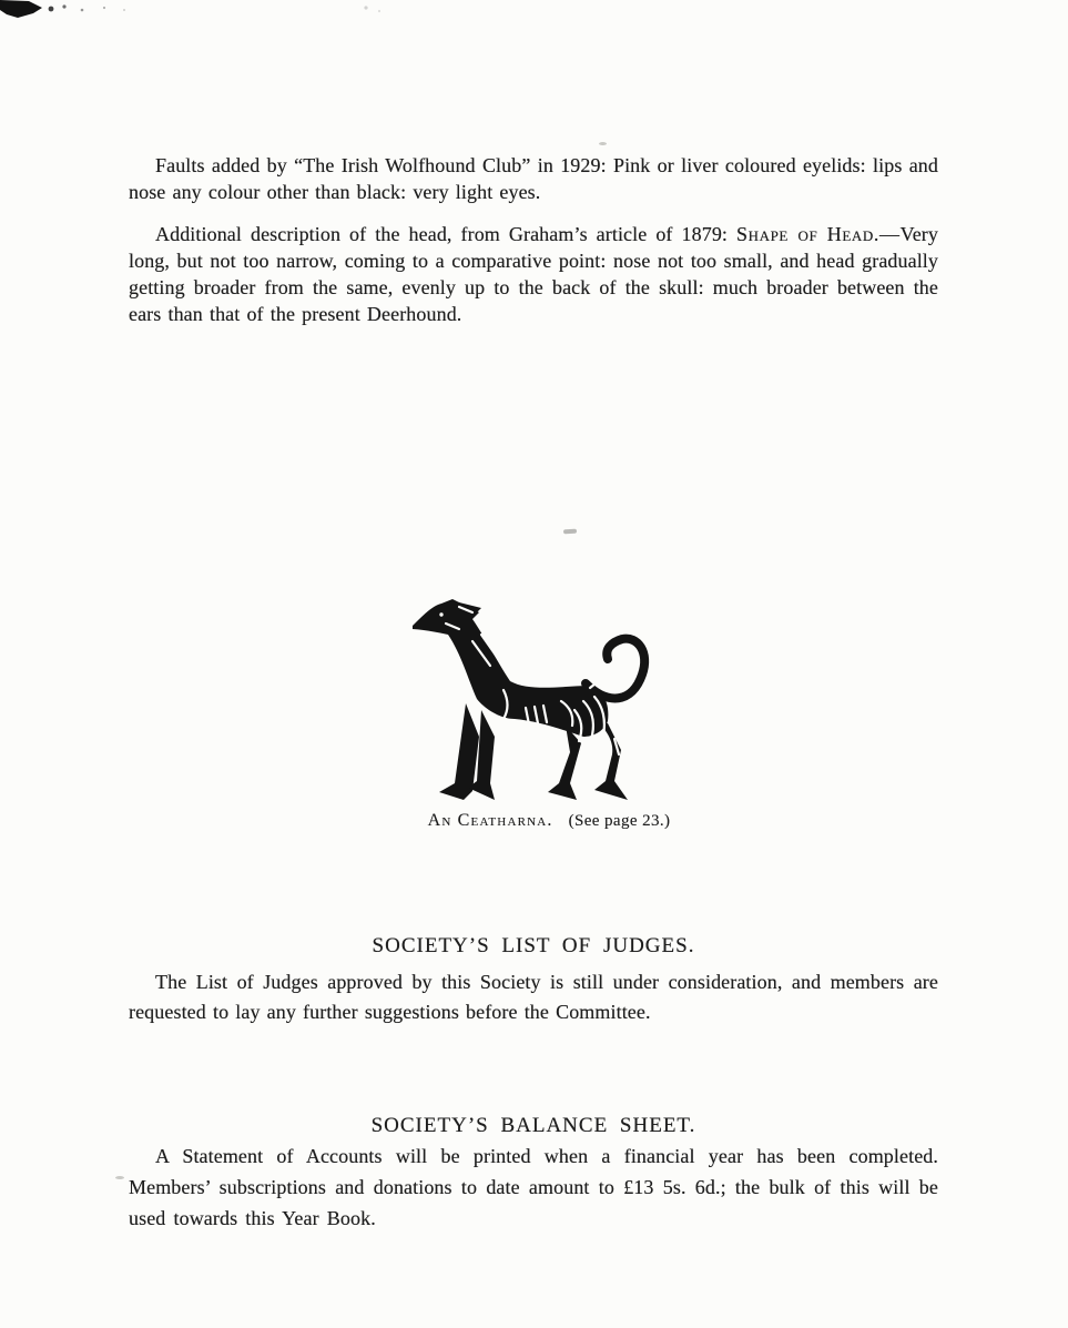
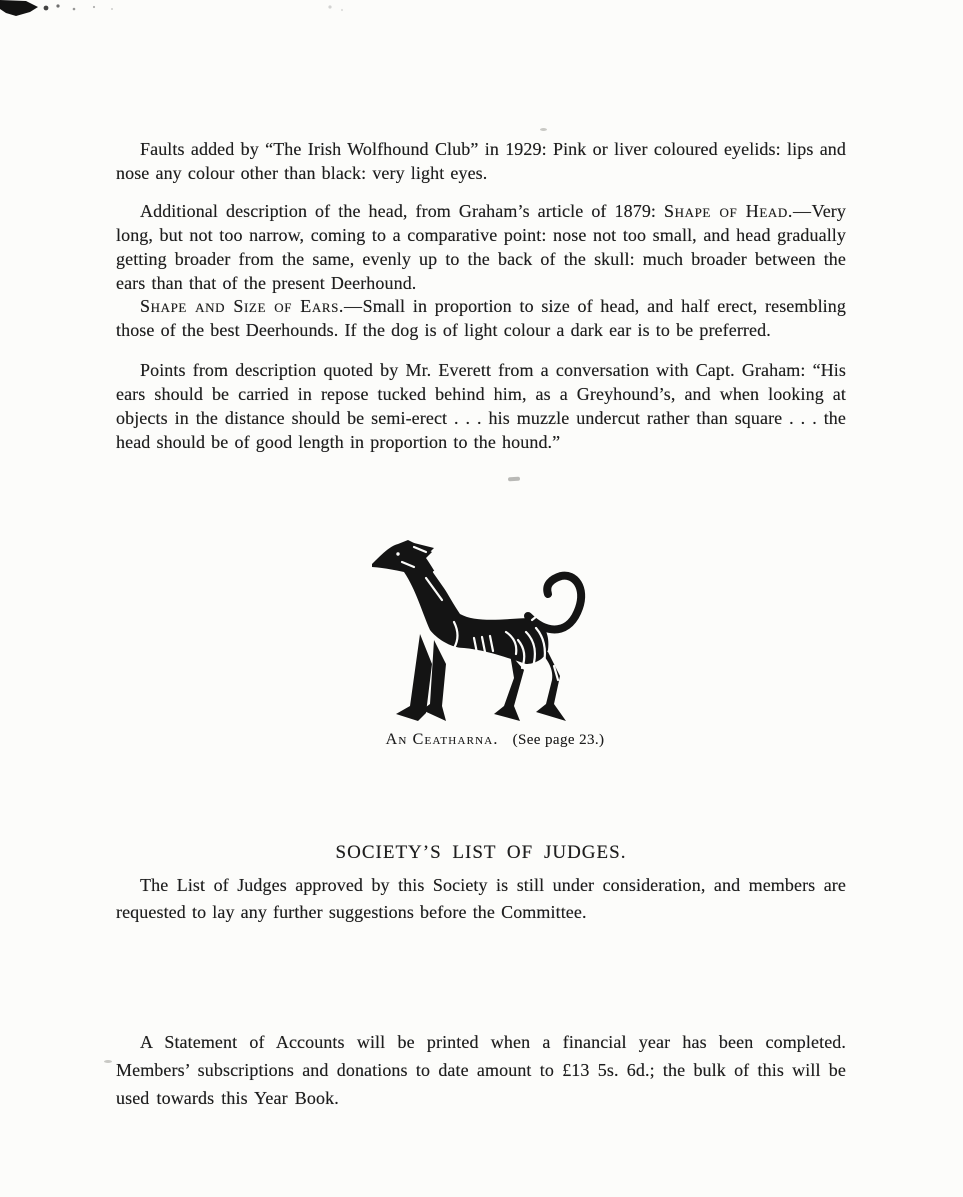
  Faults added by “The Irish Wolfhound Club” in 1929: Pink or liver coloured eyelids: lips and nose any colour other than black: very light eyes.
  Additional description of the head, from Graham’s article of 1879: Shape of Head.—Very long, but not too narrow, coming to a comparative point: nose not too small, and head gradually getting broader from the same, evenly up to the back of the skull: much broader between the ears than that of the present Deerhound.
+ Shape and Size of Ears.—Small in proportion to size of head, and half erect, resembling those of the best Deerhounds. If the dog is of light colour a dark ear is to be preferred.
+ Points from description quoted by Mr. Everett from a conversation with Capt. Graham: “His ears should be carried in repose tucked behind him, as a Greyhound’s, and when looking at objects in the distance should be semi-erect . . . his muzzle undercut rather than square . . . the head should be of good length in proportion to the hound.”
  An Ceatharna. (See page 23.)
  SOCIETY’S LIST OF JUDGES.
  The List of Judges approved by this Society is still under consideration, and members are requested to lay any further suggestions before the Committee.
- SOCIETY’S BALANCE SHEET.
  A Statement of Accounts will be printed when a financial year has been completed. Members’ subscriptions and donations to date amount to £13 5s. 6d.; the bulk of this will be used towards this Year Book.
